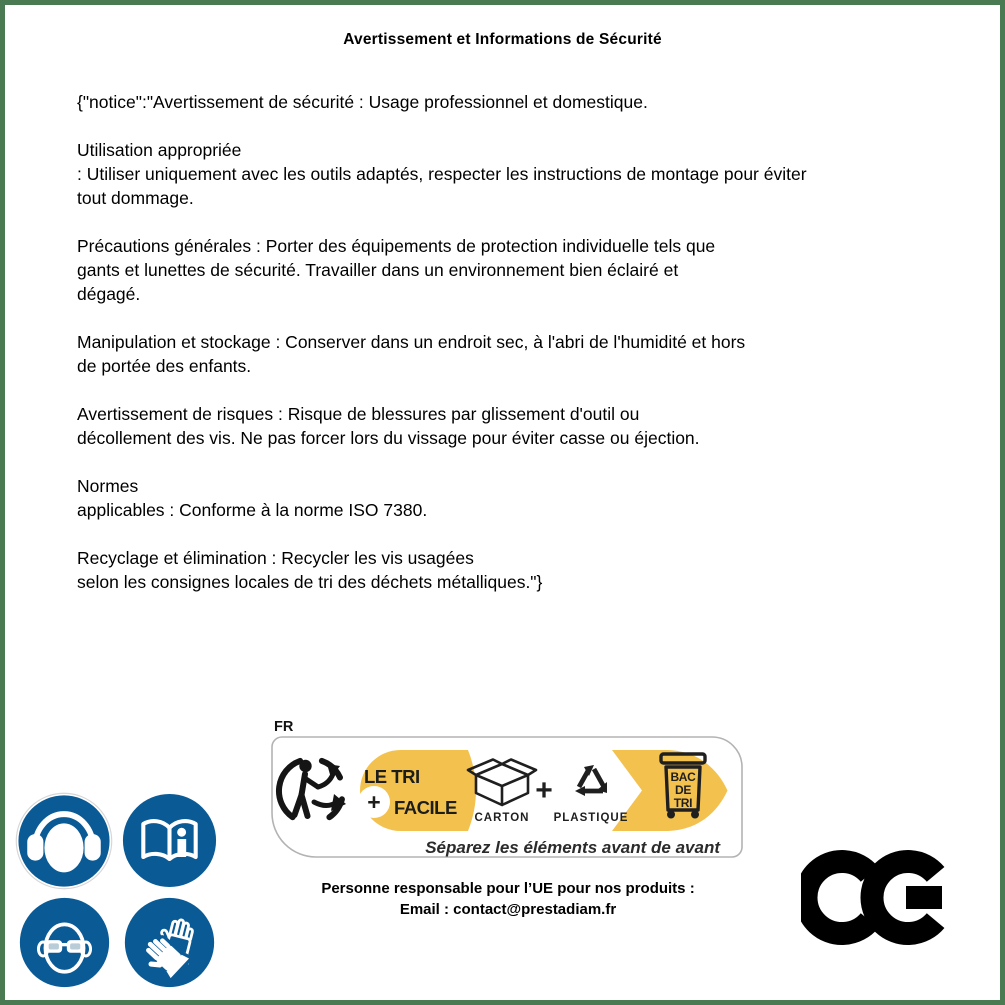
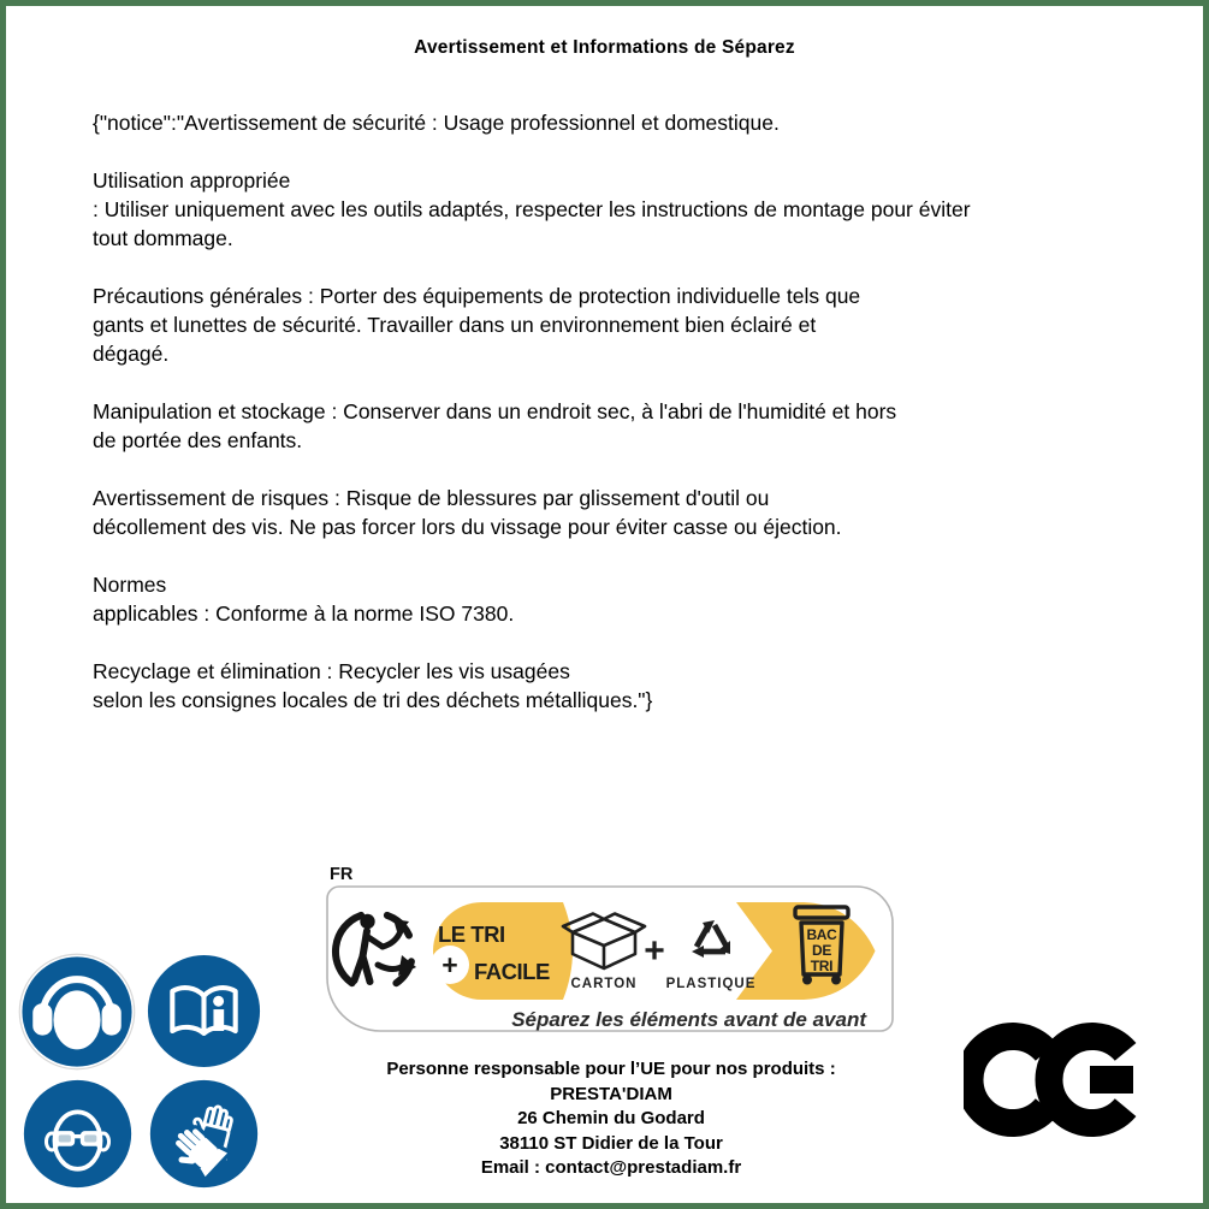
- Avertissement et Informations de Sécurité
+ Avertissement et Informations de Séparez
  {"notice":"Avertissement de sécurité : Usage professionnel et domestique.
  Utilisation appropriée
  : Utiliser uniquement avec les outils adaptés, respecter les instructions de montage pour éviter
  tout dommage.
  Précautions générales : Porter des équipements de protection individuelle tels que
  gants et lunettes de sécurité. Travailler dans un environnement bien éclairé et
  dégagé.
  Manipulation et stockage : Conserver dans un endroit sec, à l'abri de l'humidité et hors
  de portée des enfants.
  Avertissement de risques : Risque de blessures par glissement d'outil ou
  décollement des vis. Ne pas forcer lors du vissage pour éviter casse ou éjection.
  Normes
  applicables : Conforme à la norme ISO 7380.
  Recyclage et élimination : Recycler les vis usagées
  selon les consignes locales de tri des déchets métalliques."}
  FR
  LE TRI
  +
  FACILE
  CARTON
  +
  PLASTIQUE
  BAC
  DE
  TRI
  Séparez les éléments avant de avant
  Personne responsable pour l’UE pour nos produits :
+ PRESTA'DIAM
+ 26 Chemin du Godard
+ 38110 ST Didier de la Tour
  Email : contact@prestadiam.fr
